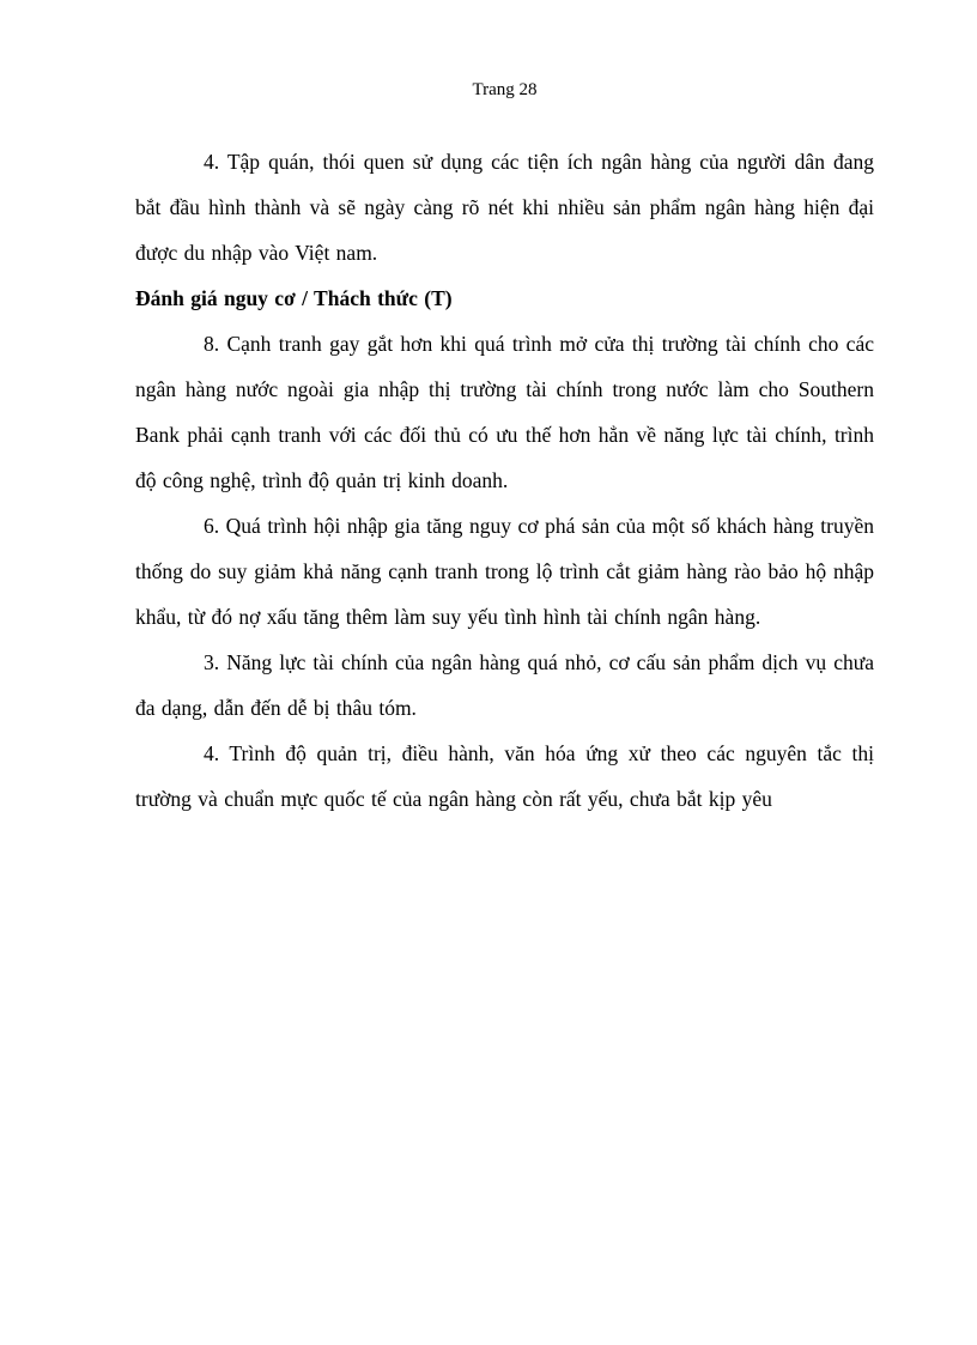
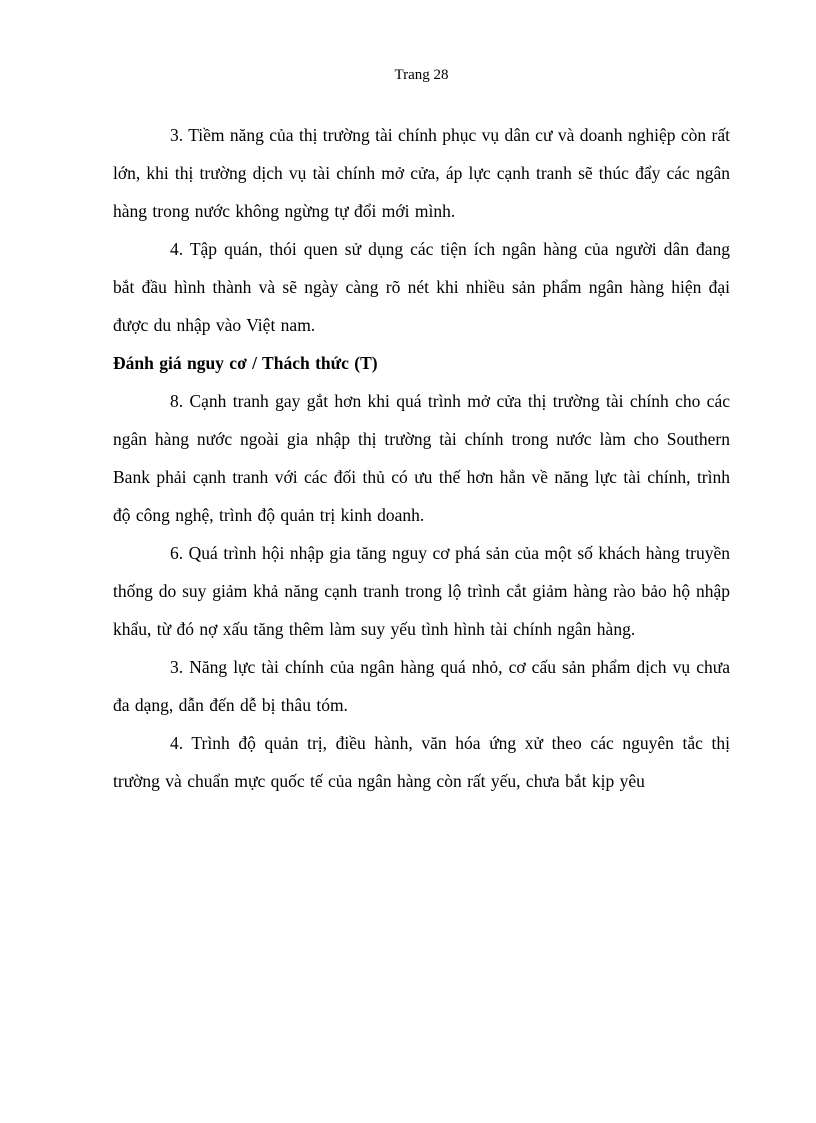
  Trang 28
+ 3. Tiềm năng của thị trường tài chính phục vụ dân cư và doanh nghiệp còn rất lớn, khi thị trường dịch vụ tài chính mở cửa, áp lực cạnh tranh sẽ thúc đẩy các ngân hàng trong nước không ngừng tự đổi mới mình.
  4. Tập quán, thói quen sử dụng các tiện ích ngân hàng của người dân đang bắt đầu hình thành và sẽ ngày càng rõ nét khi nhiều sản phẩm ngân hàng hiện đại được du nhập vào Việt nam.
  Đánh giá nguy cơ / Thách thức (T)
  8. Cạnh tranh gay gắt hơn khi quá trình mở cửa thị trường tài chính cho các ngân hàng nước ngoài gia nhập thị trường tài chính trong nước làm cho Southern Bank phải cạnh tranh với các đối thủ có ưu thế hơn hẳn về năng lực tài chính, trình độ công nghệ, trình độ quản trị kinh doanh.
  6. Quá trình hội nhập gia tăng nguy cơ phá sản của một số khách hàng truyền thống do suy giảm khả năng cạnh tranh trong lộ trình cắt giảm hàng rào bảo hộ nhập khẩu, từ đó nợ xấu tăng thêm làm suy yếu tình hình tài chính ngân hàng.
  3. Năng lực tài chính của ngân hàng quá nhỏ, cơ cấu sản phẩm dịch vụ chưa đa dạng, dẫn đến dễ bị thâu tóm.
  4. Trình độ quản trị, điều hành, văn hóa ứng xử theo các nguyên tắc thị trường và chuẩn mực quốc tế của ngân hàng còn rất yếu, chưa bắt kịp yêu
